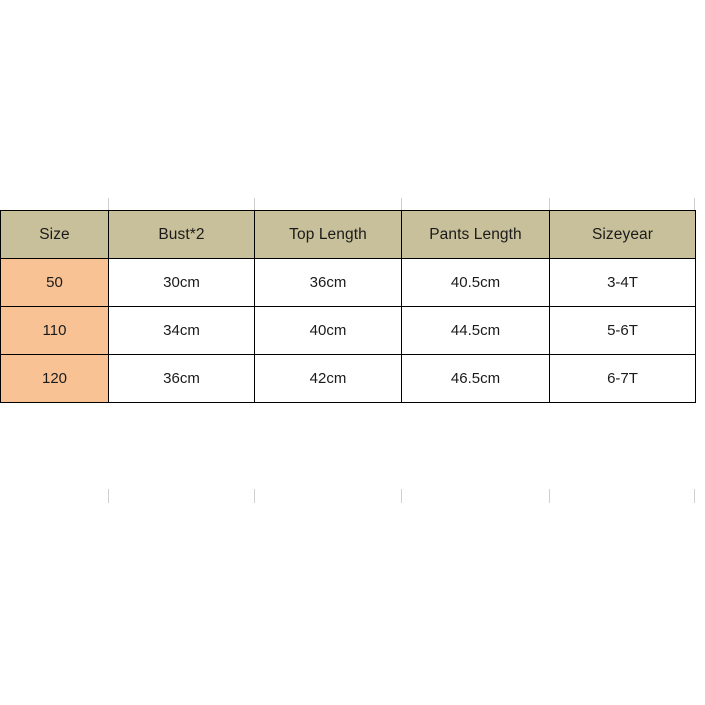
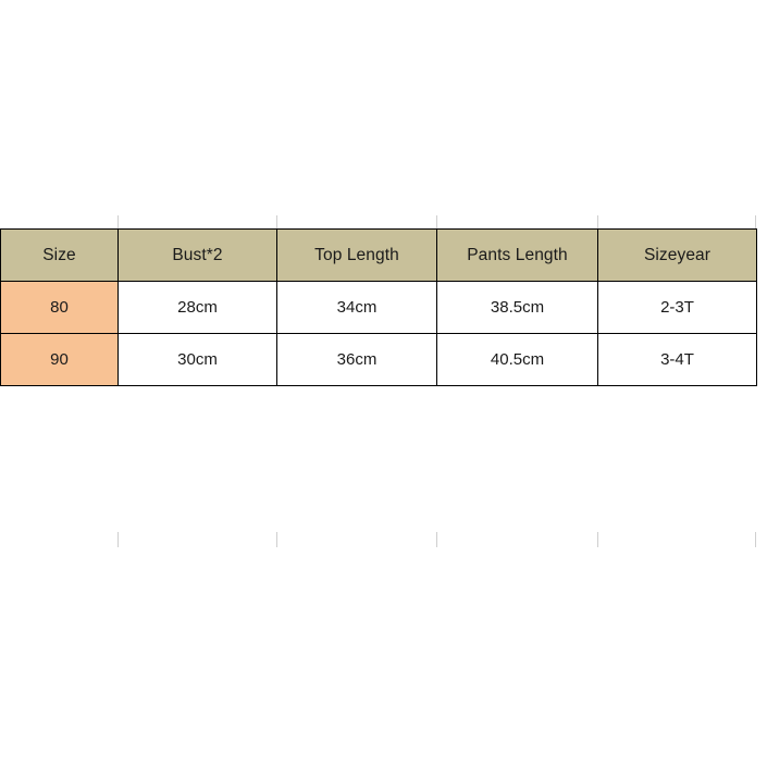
  Size	Bust*2	Top Length	Pants Length	Sizeyear
+ 80	28cm	34cm	38.5cm	2-3T
- 50	30cm	36cm	40.5cm	3-4T
+ 90	30cm	36cm	40.5cm	3-4T
- 110	34cm	40cm	44.5cm	5-6T
- 120	36cm	42cm	46.5cm	6-7T
